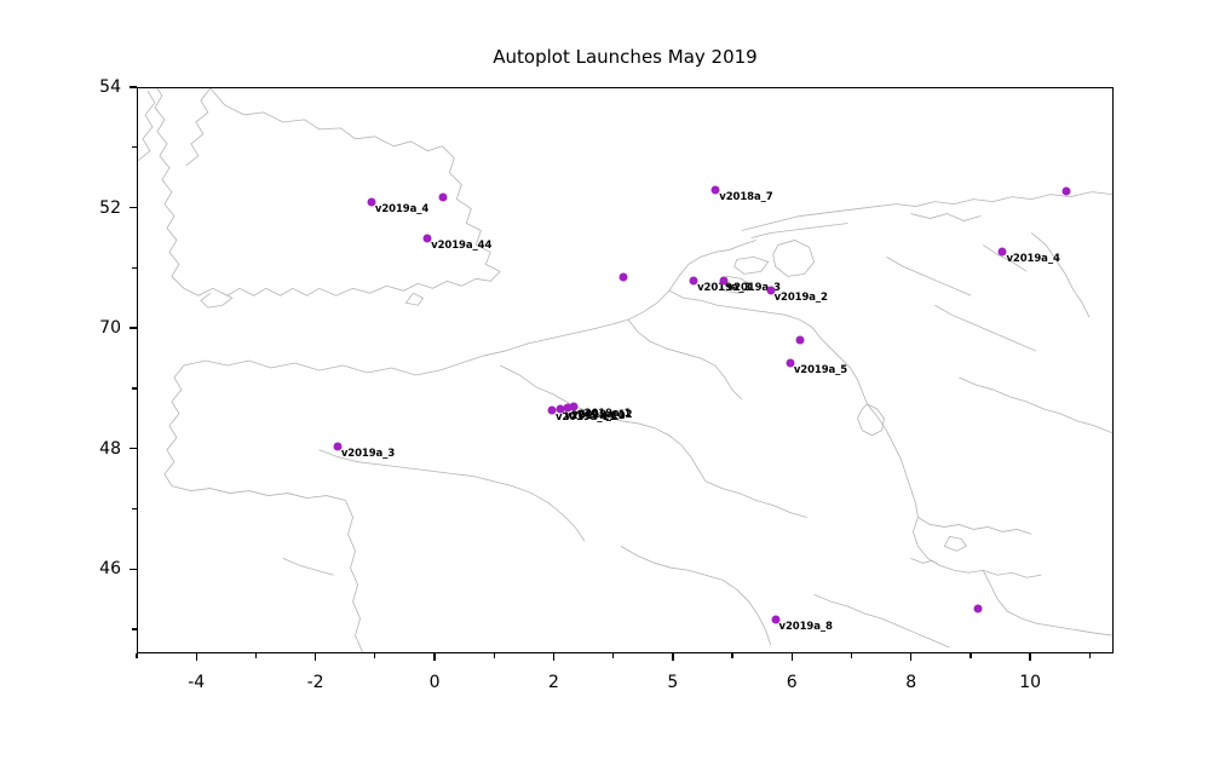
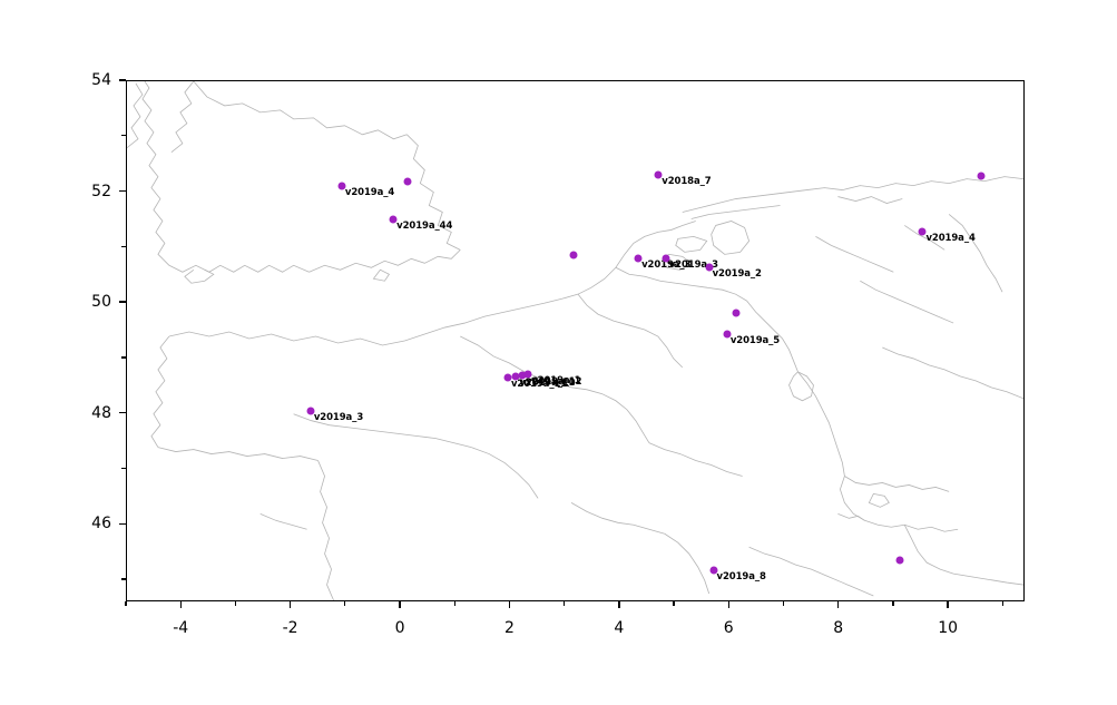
- Autoplot Launches May 2019
  v2019a_4
  v2019a_44
  v2018a_7
  v2019a_4
  v2019a_3
  v20193
  v2019a_2
  v2019a_5
  v2019a_1
  v2019a_12
  v2019a_10
  v2019a_11
  v2019a_3
  v2019a_8
  46
  48
- 70
+ 50
  52
  54
  -4
  -2
  0
  2
- 5
+ 4
  6
  8
  10
